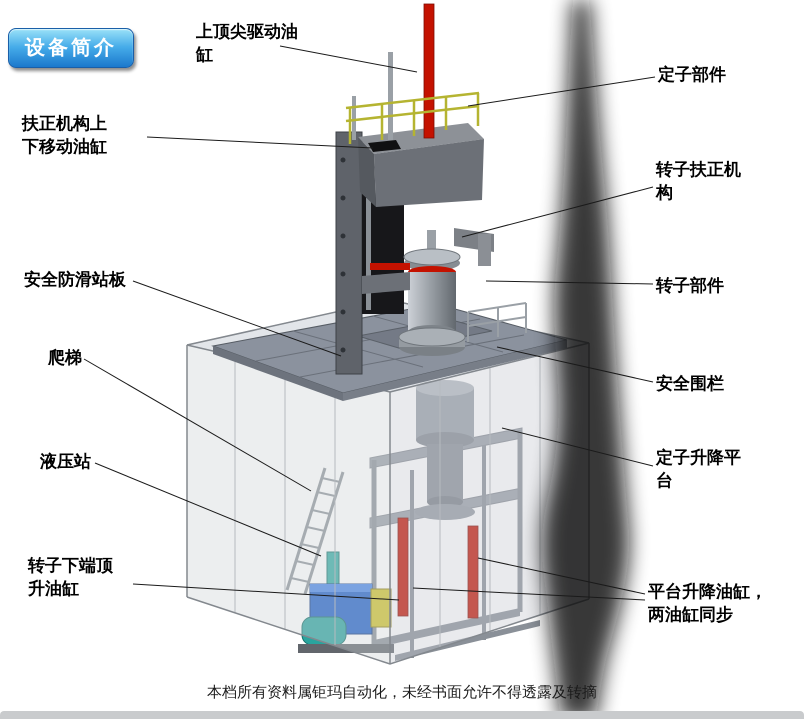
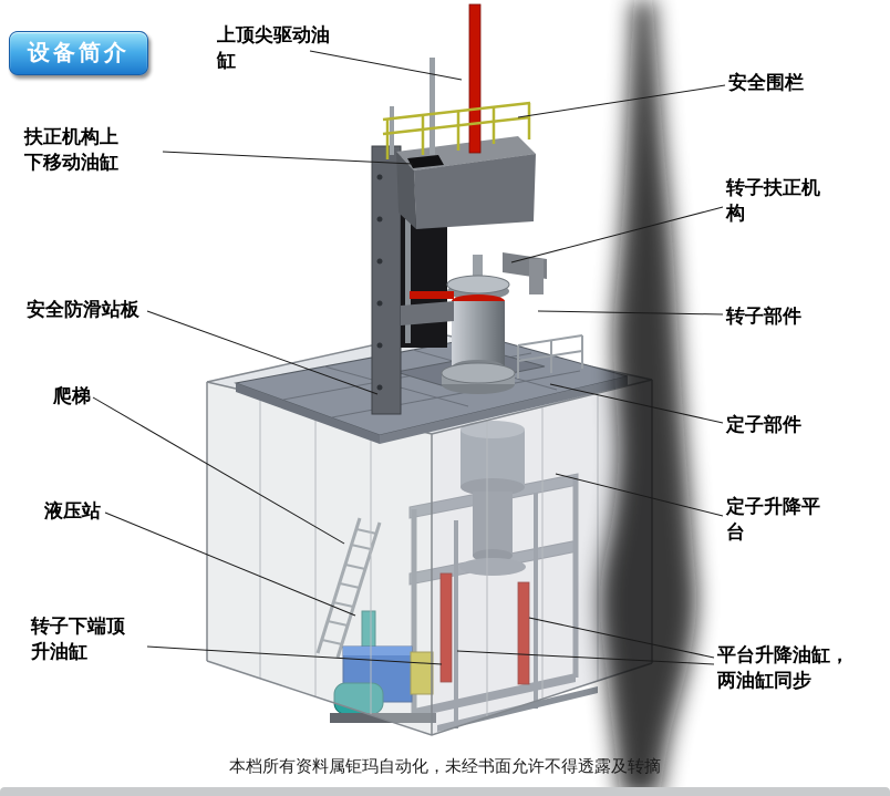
  设备简介
  上顶尖驱动油
  缸
- 定子部件
+ 安全围栏
  扶正机构上
  下移动油缸
  转子扶正机
  构
  安全防滑站板
  转子部件
  爬梯
- 安全围栏
+ 定子部件
  液压站
  定子升降平
  台
  转子下端顶
  升油缸
  平台升降油缸，
  两油缸同步
  本档所有资料属钜玛自动化，未经书面允许不得透露及转摘
